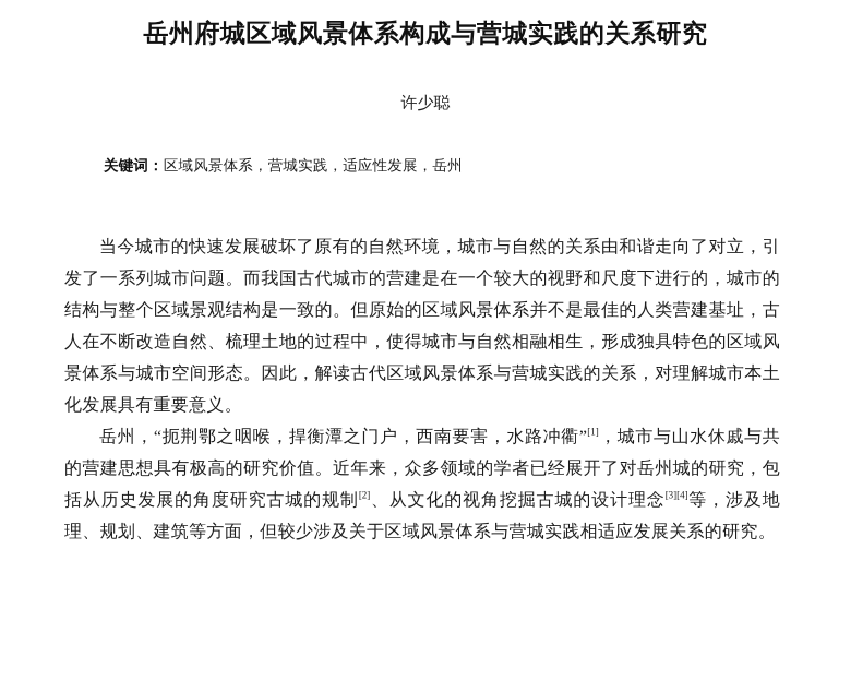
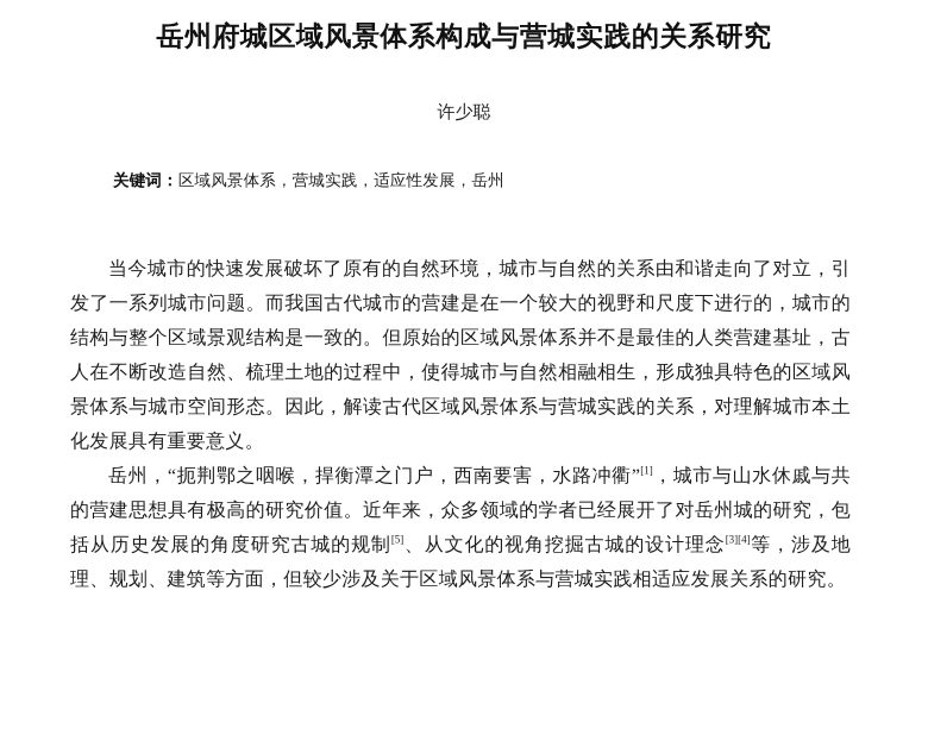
  岳州府城区域风景体系构成与营城实践的关系研究
  许少聪
  关键词：区域风景体系，营城实践，适应性发展，岳州
  当今城市的快速发展破坏了原有的自然环境，城市与自然的关系由和谐走向了对立，引发了一系列城市问题。而我国古代城市的营建是在一个较大的视野和尺度下进行的，城市的结构与整个区域景观结构是一致的。但原始的区域风景体系并不是最佳的人类营建基址，古人在不断改造自然、梳理土地的过程中，使得城市与自然相融相生，形成独具特色的区域风景体系与城市空间形态。因此，解读古代区域风景体系与营城实践的关系，对理解城市本土化发展具有重要意义。
- 岳州，“扼荆鄂之咽喉，捍衡潭之门户，西南要害，水路冲衢”[1]，城市与山水休戚与共的营建思想具有极高的研究价值。近年来，众多领域的学者已经展开了对岳州城的研究，包括从历史发展的角度研究古城的规制[2]、从文化的视角挖掘古城的设计理念[3][4]等，涉及地理、规划、建筑等方面，但较少涉及关于区域风景体系与营城实践相适应发展关系的研究。
+ 岳州，“扼荆鄂之咽喉，捍衡潭之门户，西南要害，水路冲衢”[1]，城市与山水休戚与共的营建思想具有极高的研究价值。近年来，众多领域的学者已经展开了对岳州城的研究，包括从历史发展的角度研究古城的规制[5]、从文化的视角挖掘古城的设计理念[3][4]等，涉及地理、规划、建筑等方面，但较少涉及关于区域风景体系与营城实践相适应发展关系的研究。
